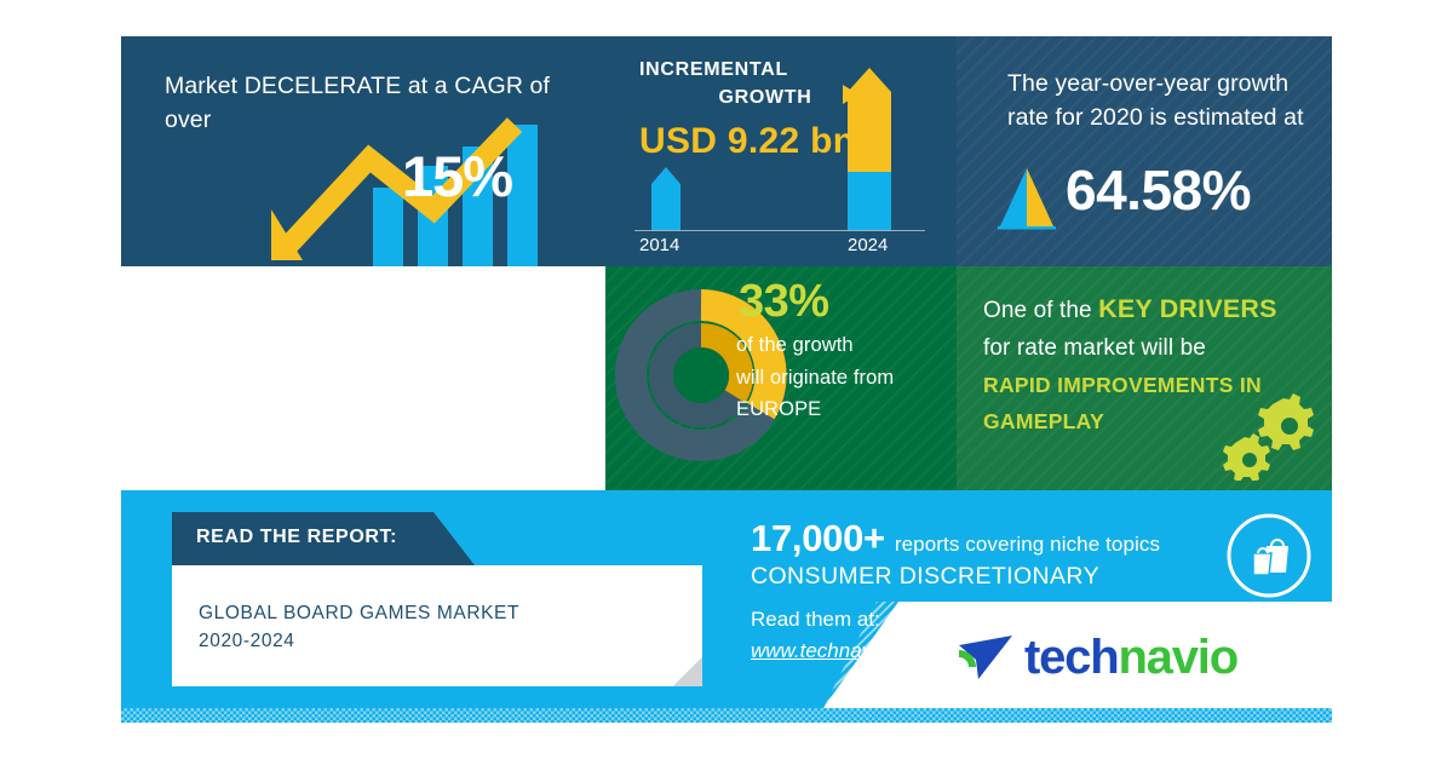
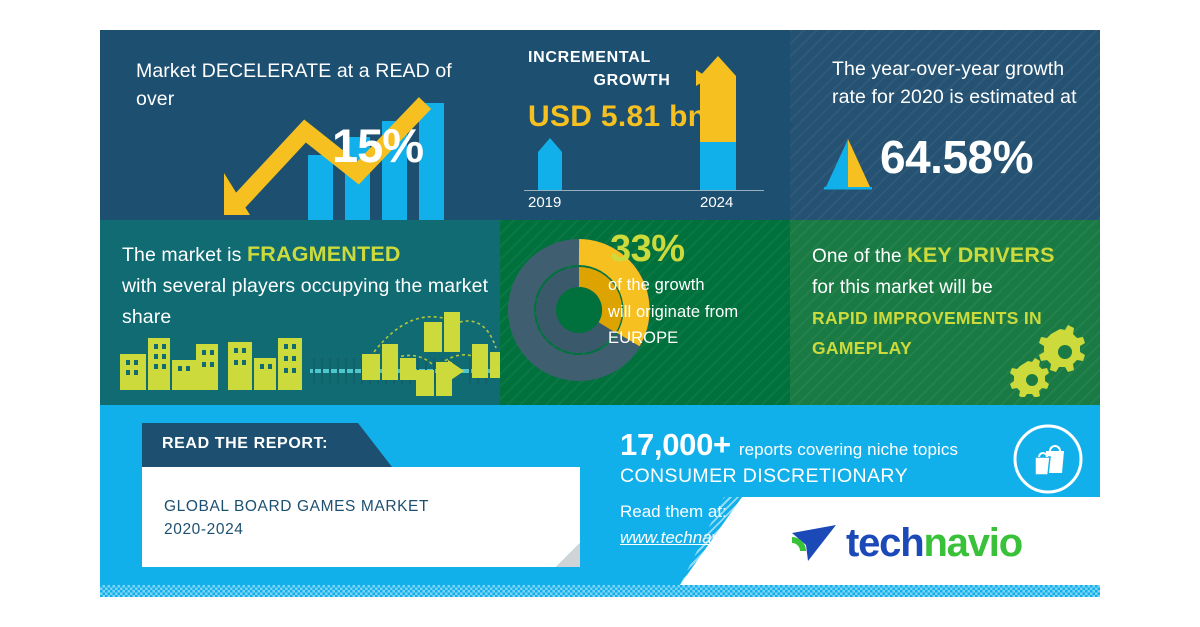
- Market DECELERATE at a CAGR of over
+ Market DECELERATE at a READ of over
  15%
  INCREMENTAL
  GROWTH
- USD 9.22 bn
+ USD 5.81 bn
- 2014
+ 2019
  2024
  The year-over-year growth rate for 2020 is estimated at
  64.58%
+ The market is FRAGMENTED
+ with several players occupying the market share
  33%
  of the growth
  will originate from
  EUROPE
  One of the KEY DRIVERS
- for rate market will be
+ for this market will be
  RAPID IMPROVEMENTS IN
  GAMEPLAY
  READ THE REPORT:
  GLOBAL BOARD GAMES MARKET
  2020-2024
  17,000+ reports covering niche topics
  CONSUMER DISCRETIONARY
  Read them a
  technavio
